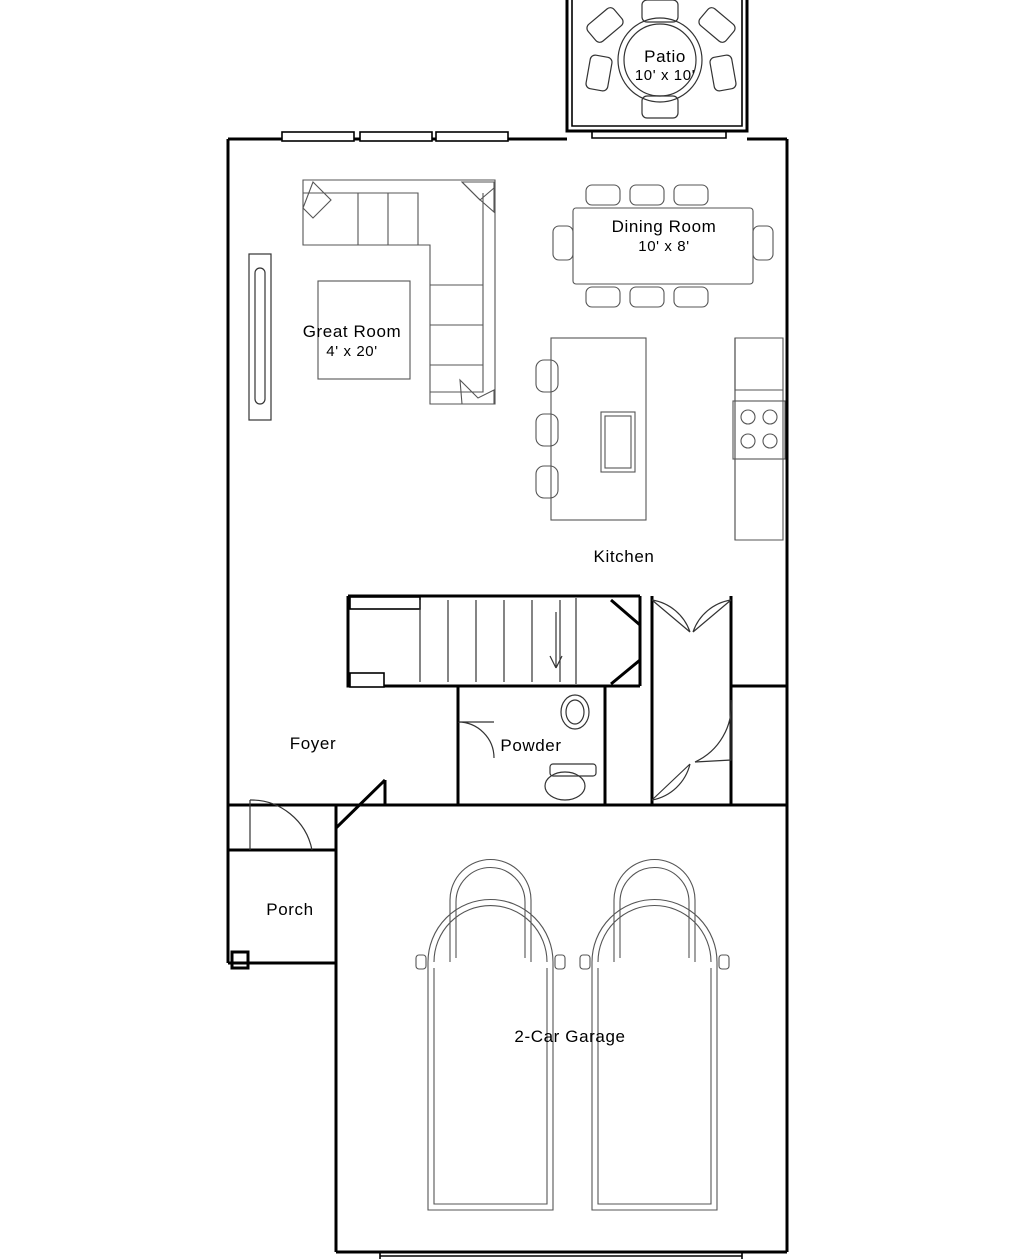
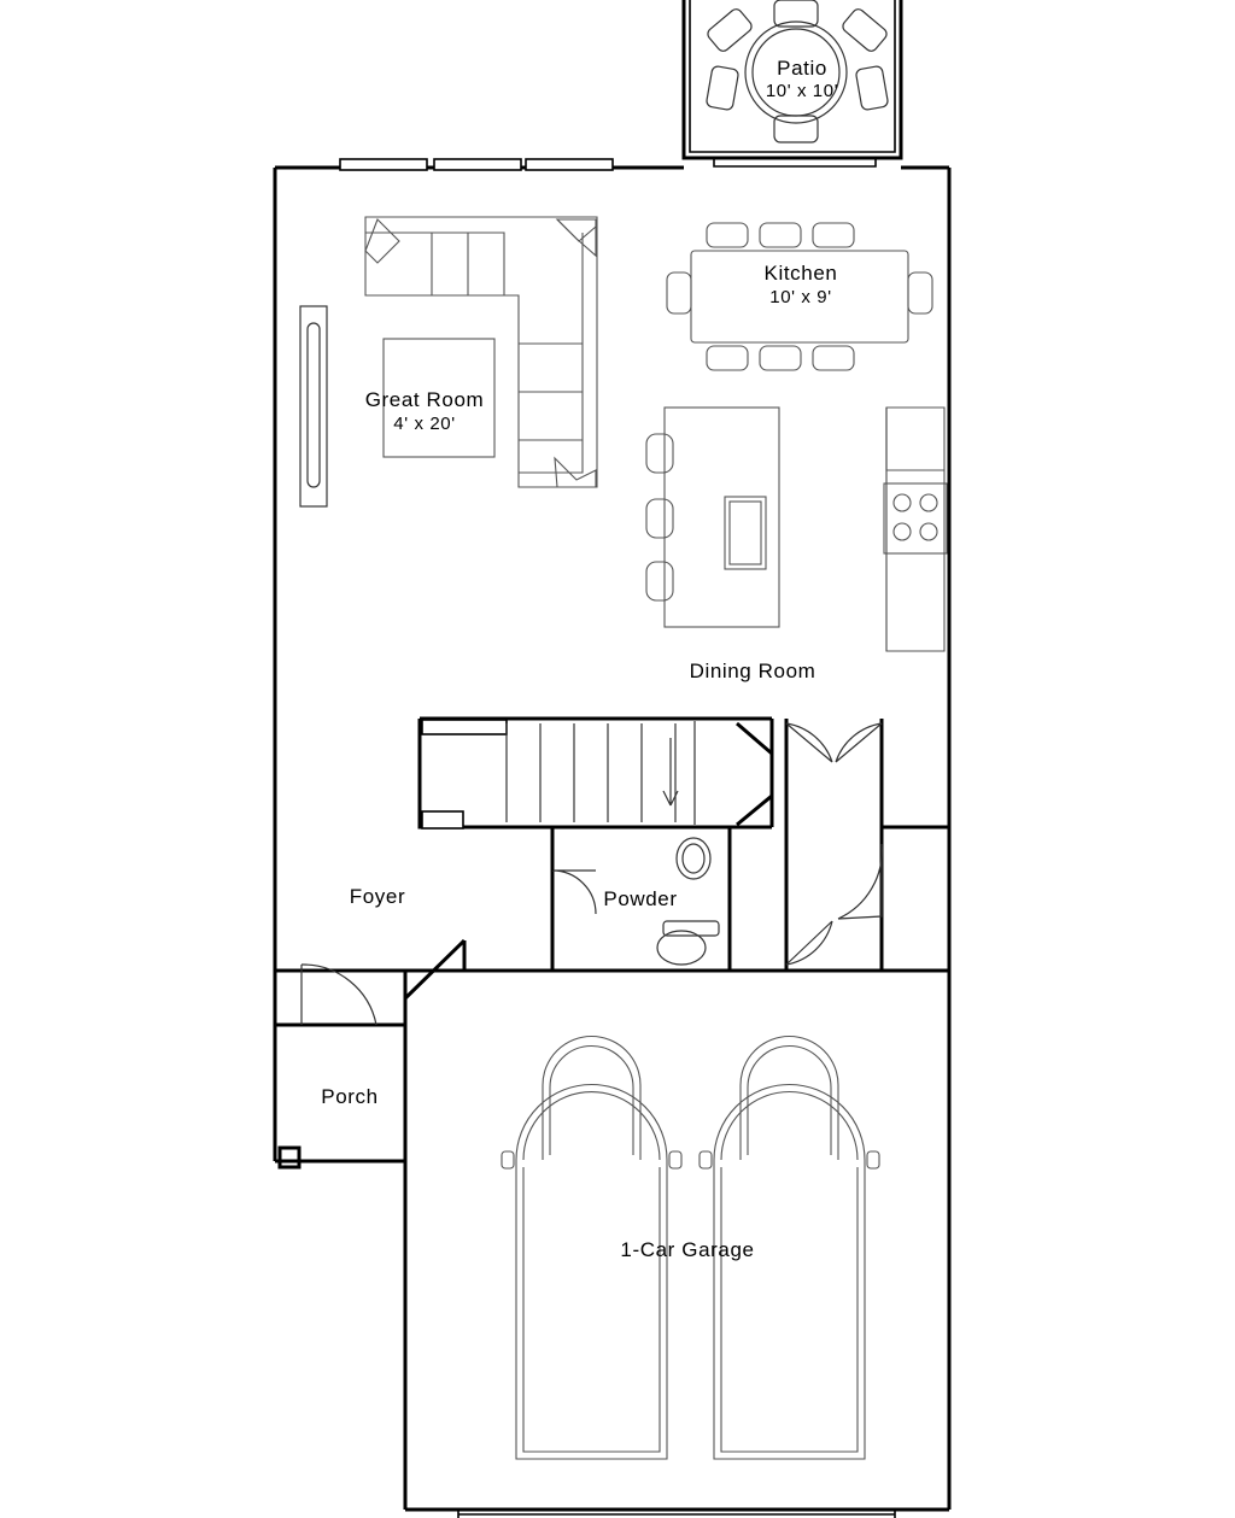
  Patio
  10' x 10'
- Dining Room
+ Kitchen
- 10' x 8'
+ 10' x 9'
  Great Room
  4' x 20'
- Kitchen
+ Dining Room
  Foyer
  Powder
  Porch
- 2-Car Garage
+ 1-Car Garage
